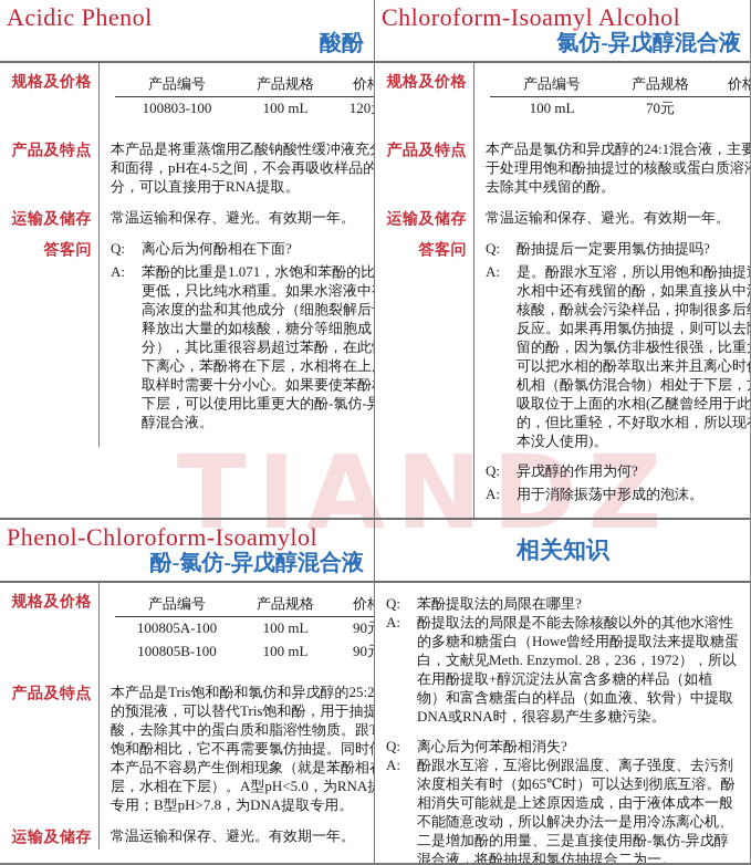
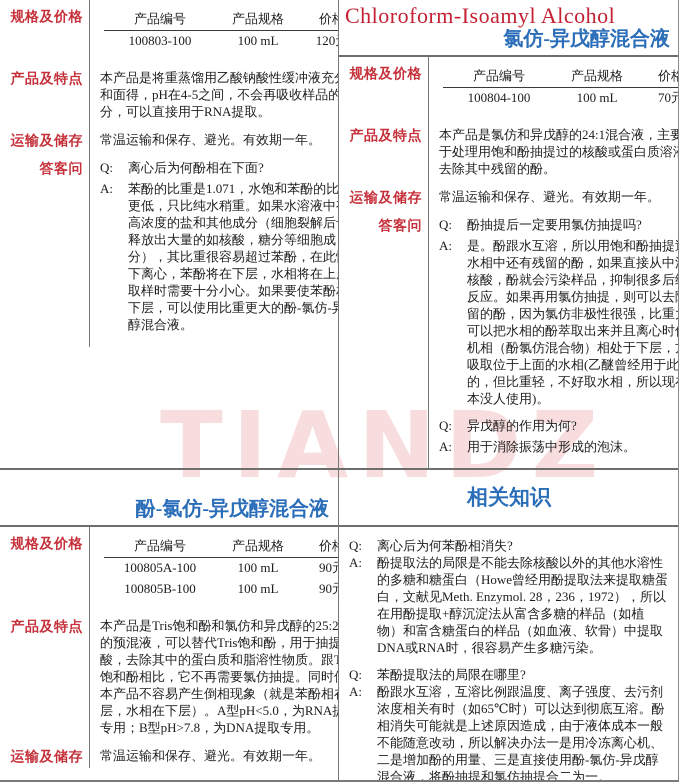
  TIANDZ
- Acidic Phenol
- 酸酚
  规格及价格
  产品编号
  产品规格
  100803-100
  100 mL
  120
  产品及特点
  本产品是将重蒸馏用乙酸钠酸性缓冲液充和面得，pH在4-5之间，不会再吸收样品的分，可以直接用于RNA提取。
  运输及储存
  常温运输和保存、避光。有效期一年。
  答客问
  Q:
  离心后为何酚相在下面?
  A:
  苯酚的比重是1.071，水饱和苯酚的比更低，只比纯水稍重。如果水溶液中高浓度的盐和其他成分（细胞裂解后释放出大量的如核酸，糖分等细胞成分），其比重很容易超过苯酚，在此下离心，苯酚将在下层，水相将在上取样时需要十分小心。如果要使苯酚下层，可以使用比重更大的酚-氯仿-醇混合液。
  Chloroform-Isoamyl Alcohol
  氯仿-异戊醇混合液
  规格及价格
  产品编号
  产品规格
  价格
+ 100804-100
  100 mL
  70元
  产品及特点
  本产品是氯仿和异戊醇的24:1混合液，主要于处理用饱和酚抽提过的核酸或蛋白质溶去除其中残留的酚。
  运输及储存
  常温运输和保存、避光。有效期一年。
  答客问
  Q:
  酚抽提后一定要用氯仿抽提吗?
  A:
  是。酚跟水互溶，所以用饱和酚抽提水相中还有残留的酚，如果直接从中核酸，酚就会污染样品，抑制很多后反应。如果再用氯仿抽提，则可以去留的酚，因为氯仿非极性很强，比重可以把水相的酚萃取出来并且离心时机相（酚氯仿混合物）相处于下层，吸取位于上面的水相(乙醚曾经用于此的，但比重轻，不好取水相，所以现本没人使用)。
  Q:
  异戊醇的作用为何?
  A:
  用于消除振荡中形成的泡沫。
- Phenol-Chloroform-Isoamylol
  酚-氯仿-异戊醇混合液
  规格及价格
  产品编号
  产品规格
  100805A-100
  100 mL
  100805B-100
  100 mL
  产品及特点
  本产品是Tris饱和酚和氯仿和异戊醇的25:2的预混液，可以替代Tris饱和酚，用于抽提酸，去除其中的蛋白质和脂溶性物质。跟T饱和酚相比，它不再需要氯仿抽提。同时本产品不容易产生倒相现象（就是苯酚相层，水相在下层）。A型pH<5.0，为RNA专用；B型pH>7.8，为DNA提取专用。
  运输及储存
  常温运输和保存、避光。有效期一年。
  相关知识
  Q:
- 苯酚提取法的局限在哪里?
+ 离心后为何苯酚相消失?
  A:
  酚提取法的局限是不能去除核酸以外的其他水溶性的多糖和糖蛋白（Howe曾经用酚提取法来提取糖蛋白，文献见Meth. Enzymol. 28，236，1972），所以在用酚提取+醇沉淀法从富含多糖的样品（如植物）和富含糖蛋白的样品（如血液、软骨）中提取DNA或RNA时，很容易产生多糖污染。
  Q:
- 离心后为何苯酚相消失?
+ 苯酚提取法的局限在哪里?
  A:
  酚跟水互溶，互溶比例跟温度、离子强度、去污剂浓度相关有时（如65℃时）可以达到彻底互溶。酚相消失可能就是上述原因造成，由于液体成本一般不能随意改动，所以解决办法一是用冷冻离心机、二是增加酚的用量、三是直接使用酚-氯仿-异戊醇混合液，将酚抽提和氯仿抽提合二为一。
